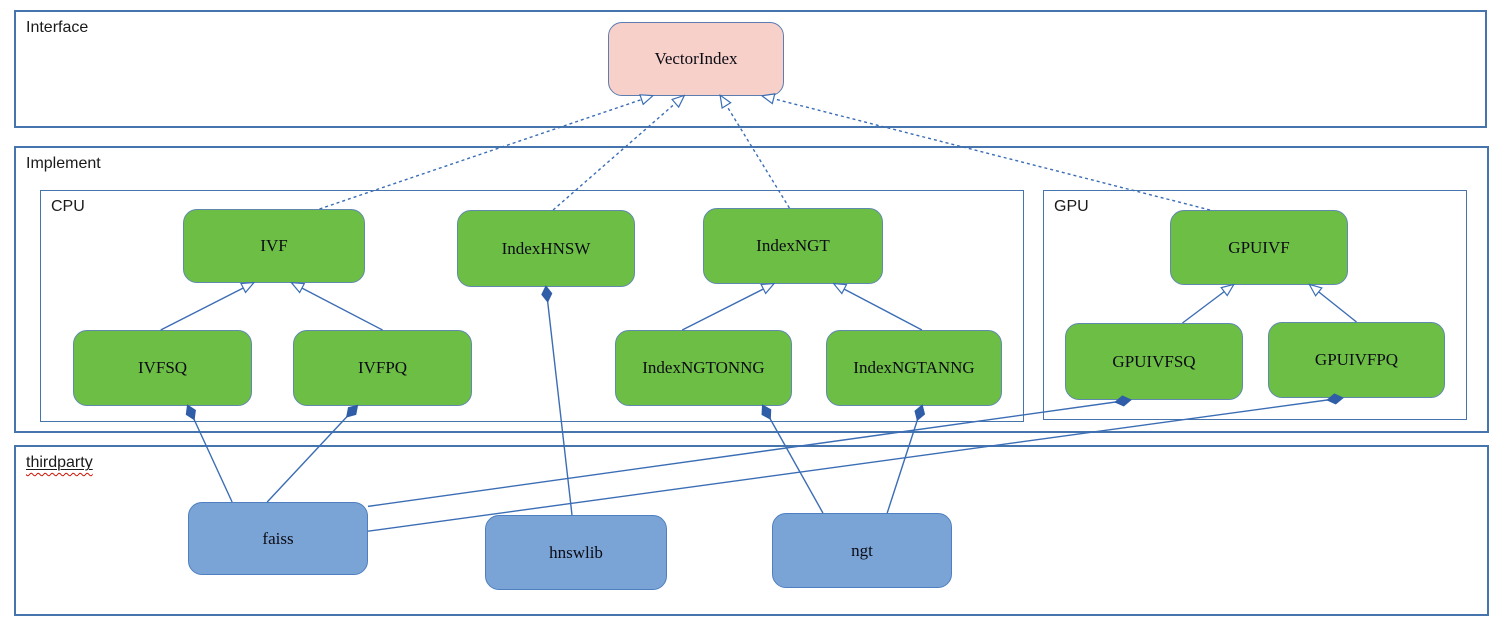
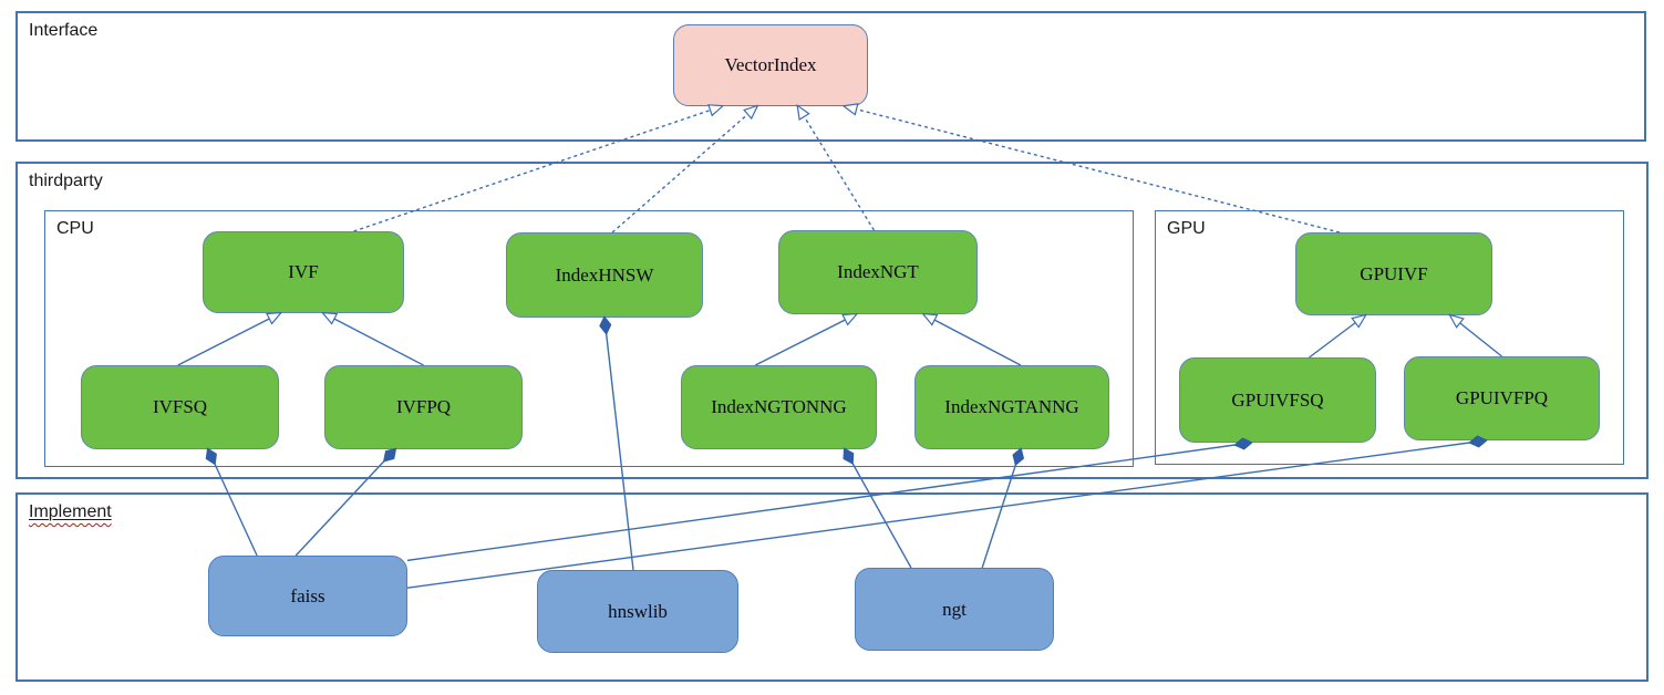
  Interface
- Implement
+ thirdparty
  CPU
  GPU
- thirdparty
+ Implement
  VectorIndex
  IVF
  IndexHNSW
  IndexNGT
  IVFSQ
  IVFPQ
  IndexNGTONNG
  IndexNGTANNG
  GPUIVF
  GPUIVFSQ
  GPUIVFPQ
  faiss
  hnswlib
  ngt
